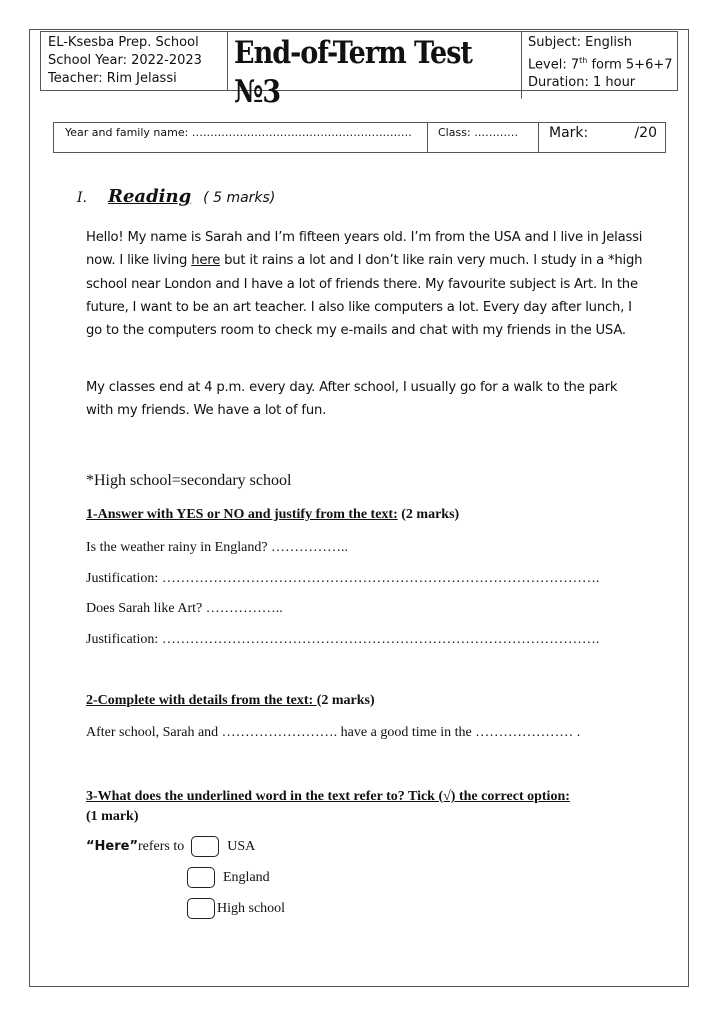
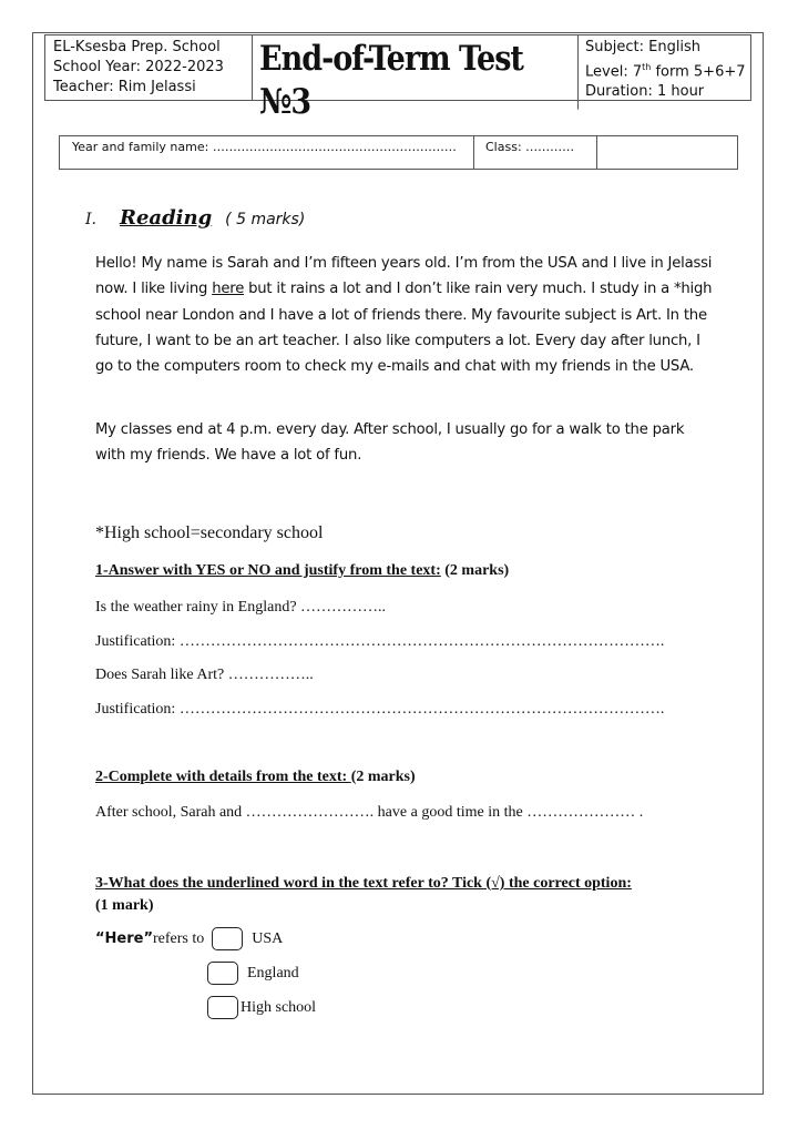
  EL-Ksesba Prep. School
  School Year: 2022-2023
  Teacher: Rim Jelassi
  End-of-Term Test №3
  Subject: English
  Level: 7th form 5+6+7
  Duration: 1 hour
  Year and family name: ……………………………………………………
  Class: …………
- Mark:
- /20
  I.
  Reading
  ( 5 marks)
  Hello! My name is Sarah and I’m fifteen years old. I’m from the USA and I live in Jelassi now. I like living here but it rains a lot and I don’t like rain very much. I study in a *high school near London and I have a lot of friends there. My favourite subject is Art. In the future, I want to be an art teacher. I also like computers a lot. Every day after lunch, I go to the computers room to check my e-mails and chat with my friends in the USA.
  My classes end at 4 p.m. every day. After school, I usually go for a walk to the park with my friends. We have a lot of fun.
  *High school=secondary school
  1-Answer with YES or NO and justify from the text: (2 marks)
  Is the weather rainy in England? ……………..
  Justification: ………………………………………………………………………………….
  Does Sarah like Art? ……………..
  Justification: ………………………………………………………………………………….
  2-Complete with details from the text: (2 marks)
  After school, Sarah and ……………………. have a good time in the ………………… .
  3-What does the underlined word in the text refer to? Tick (√) the correct option:
  (1 mark)
  “Here”
  refers to
  USA
  England
  High school
